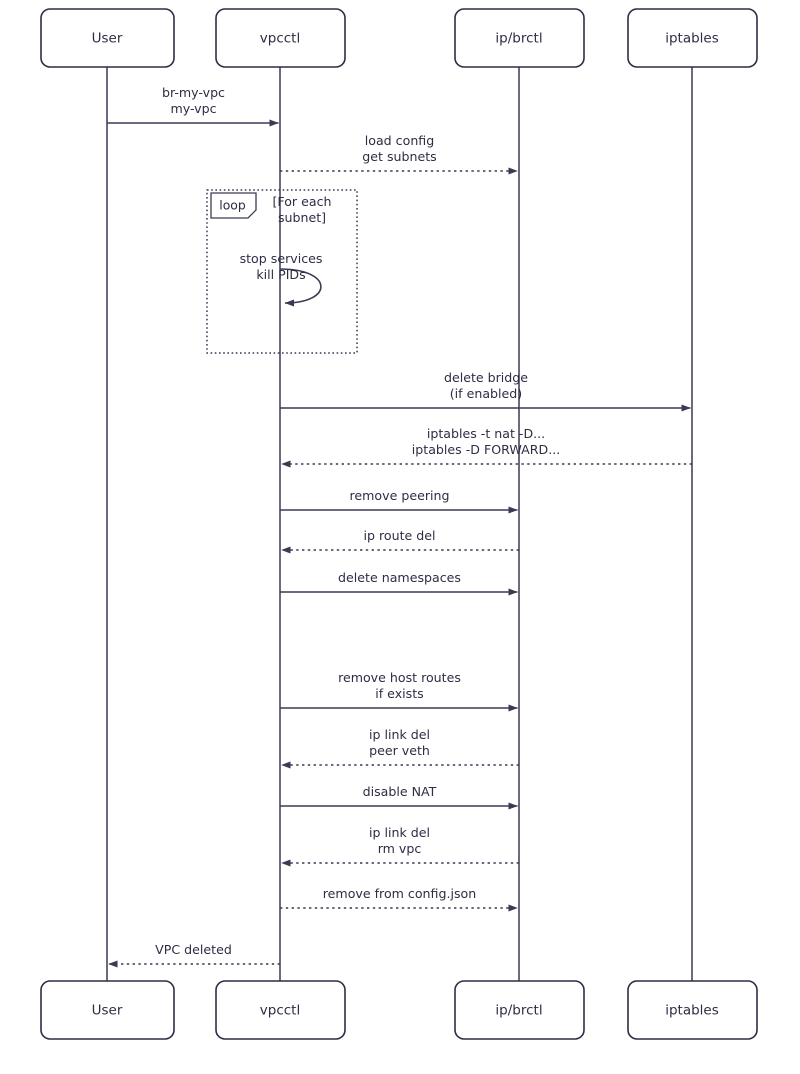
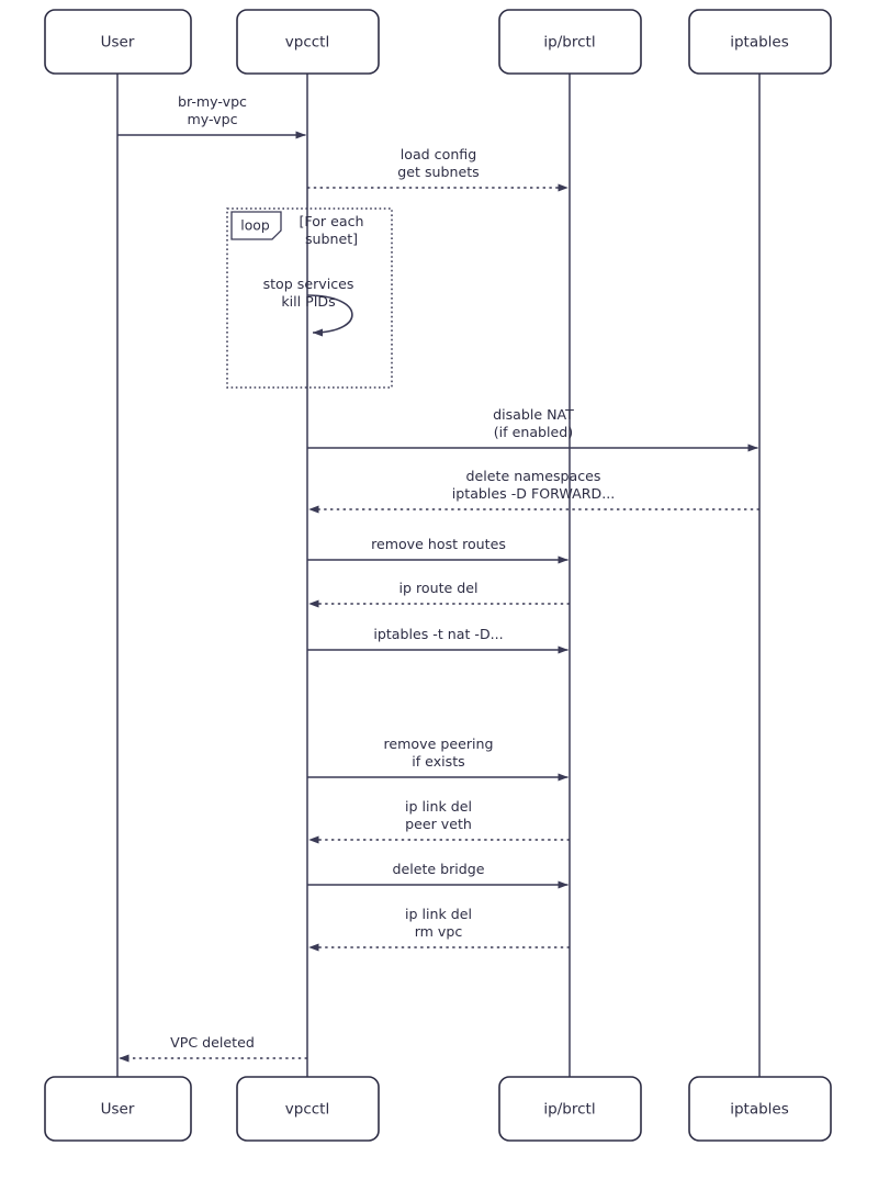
  loop
  [For each subnet]
  stop services kill PIDs
  br-my-vpc my-vpc
  load config get subnets
- delete bridge (if enabled)
+ disable NAT (if enabled)
- iptables -t nat -D... iptables -D FORWARD...
+ delete namespaces iptables -D FORWARD...
- remove peering
+ remove host routes
  ip route del
- delete namespaces
+ iptables -t nat -D...
- remove host routes if exists
+ remove peering if exists
  ip link del peer veth
- disable NAT
+ delete bridge
  ip link del rm vpc
- remove from config.json
  VPC deleted
  User
  vpcctl
  ip/brctl
  iptables
  User
  vpcctl
  ip/brctl
  iptables
